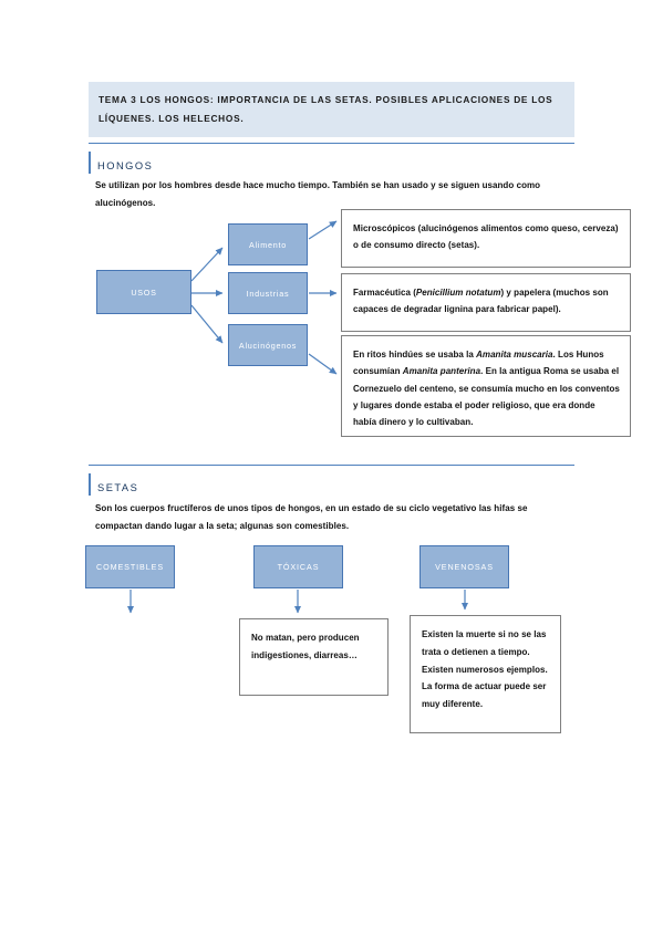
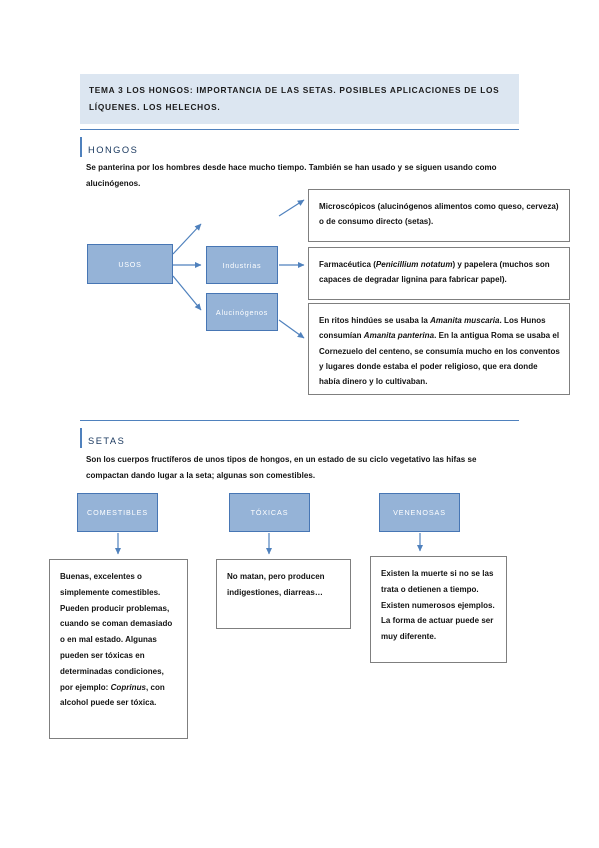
  TEMA 3 LOS HONGOS: IMPORTANCIA DE LAS SETAS. POSIBLES APLICACIONES DE LOS LÍQUENES. LOS HELECHOS.
  HONGOS
- Se utilizan por los hombres desde hace mucho tiempo. También se han usado y se siguen usando como alucinógenos.
+ Se panterina por los hombres desde hace mucho tiempo. También se han usado y se siguen usando como alucinógenos.
  USOS
- Alimento
  Industrias
  Alucinógenos
  Microscópicos (alucinógenos alimentos como queso, cerveza) o de consumo directo (setas).
  Farmacéutica (Penicillium notatum) y papelera (muchos son capaces de degradar lignina para fabricar papel).
  En ritos hindúes se usaba la Amanita muscaria. Los Hunos consumían Amanita panterina. En la antigua Roma se usaba el Cornezuelo del centeno, se consumía mucho en los conventos y lugares donde estaba el poder religioso, que era donde había dinero y lo cultivaban.
  SETAS
  Son los cuerpos fructíferos de unos tipos de hongos, en un estado de su ciclo vegetativo las hifas se compactan dando lugar a la seta; algunas son comestibles.
  COMESTIBLES
  TÓXICAS
  VENENOSAS
+ Buenas, excelentes o simplemente comestibles. Pueden producir problemas, cuando se coman demasiado o en mal estado. Algunas pueden ser tóxicas en determinadas condiciones, por ejemplo: Coprinus, con alcohol puede ser tóxica.
  No matan, pero producen indigestiones, diarreas…
  Existen la muerte si no se las trata o detienen a tiempo. Existen numerosos ejemplos. La forma de actuar puede ser muy diferente.
